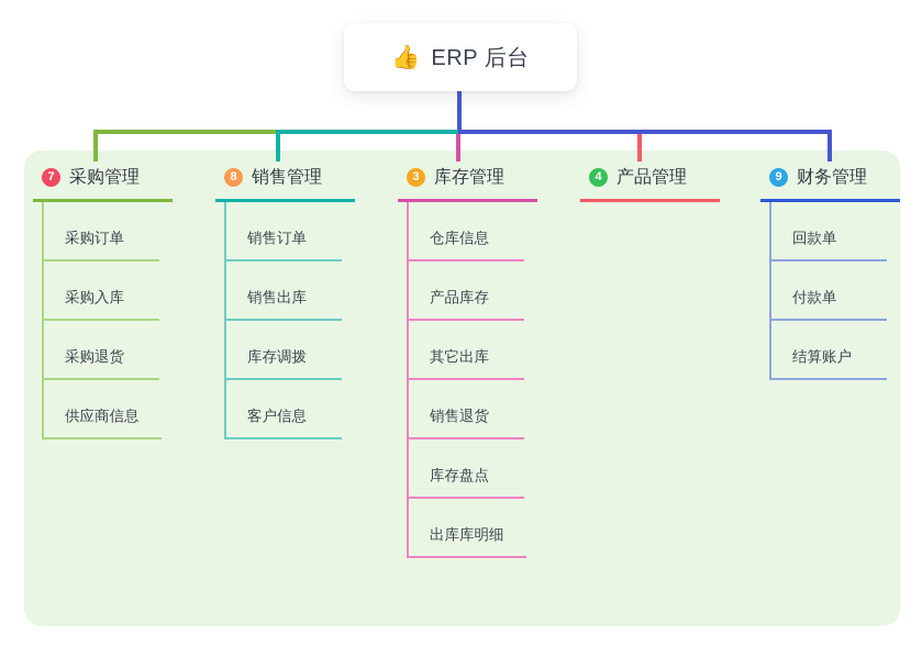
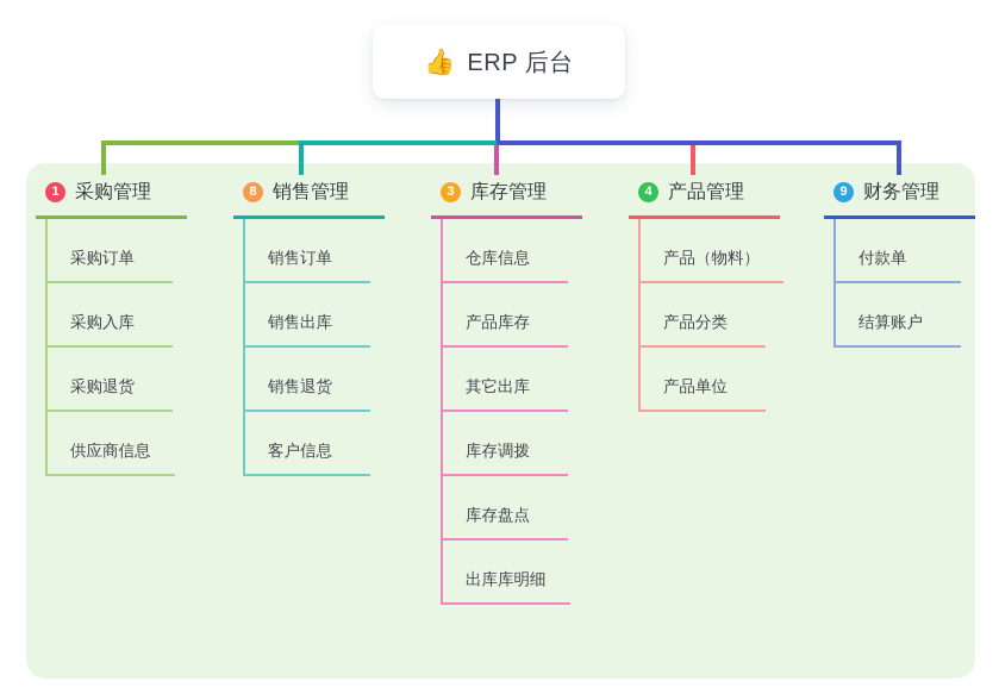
  👍
  ERP 后台
- 7
+ 1
  采购管理
  采购订单
  采购入库
  采购退货
  供应商信息
  8
  销售管理
  销售订单
  销售出库
- 库存调拨
+ 销售退货
  客户信息
  3
  库存管理
  仓库信息
  产品库存
  其它出库
- 销售退货
+ 库存调拨
  库存盘点
  出库库明细
  4
  产品管理
+ 产品（物料）
+ 产品分类
+ 产品单位
  9
  财务管理
- 回款单
  付款单
  结算账户
